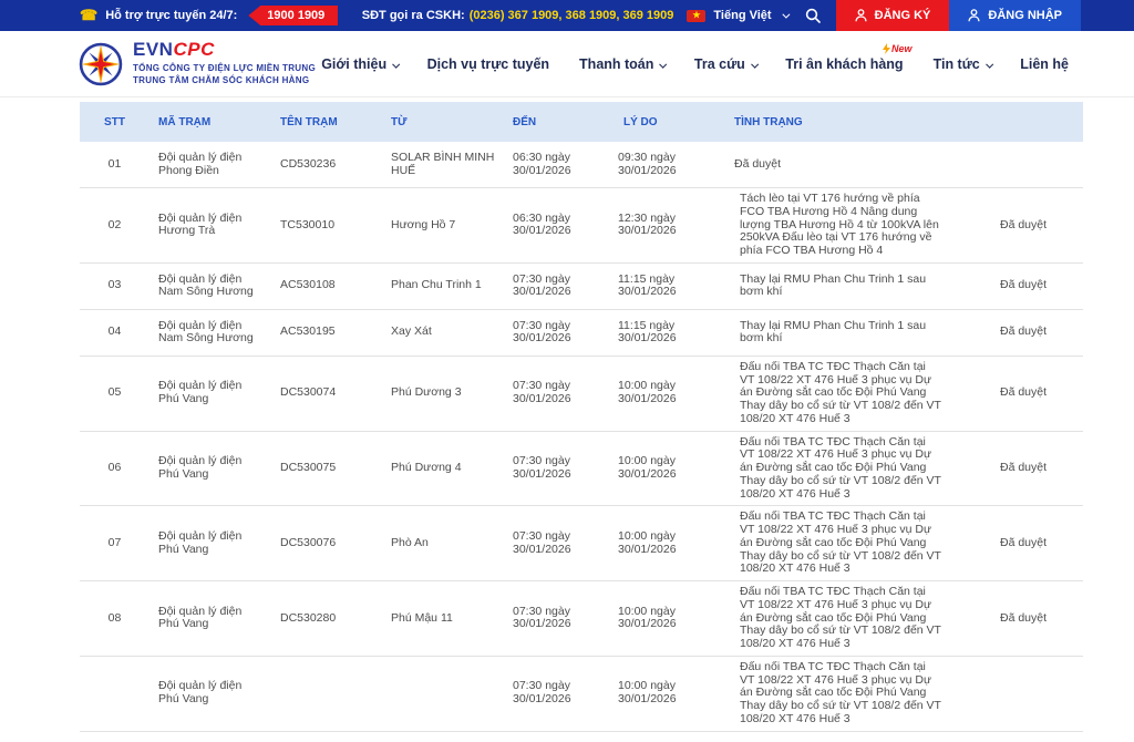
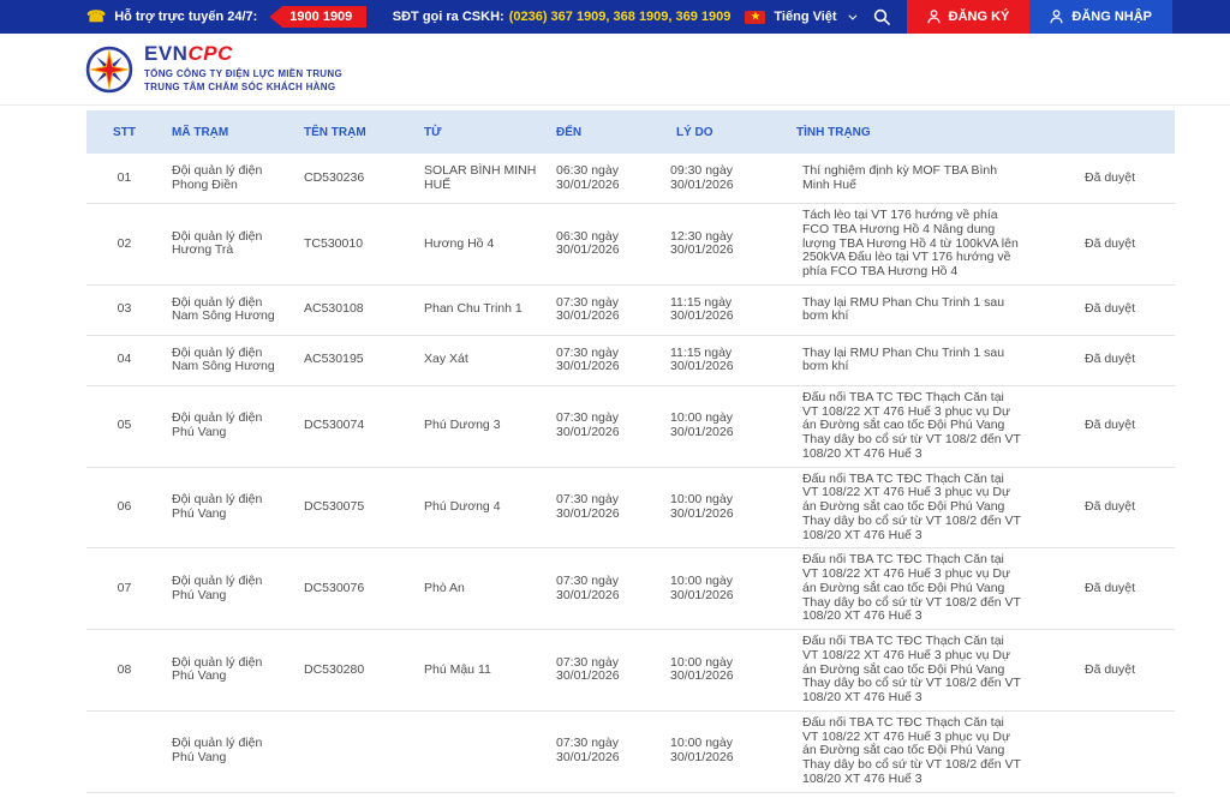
  ☎
  Hỗ trợ trực tuyến 24/7:
  1900 1909
  SĐT gọi ra CSKH:
  (0236) 367 1909, 368 1909, 369 1909
  ★
  Tiếng Việt
  ĐĂNG KÝ
  ĐĂNG NHẬP
  EVNCPC
  TỔNG CÔNG TY ĐIỆN LỰC MIỀN TRUNG
  TRUNG TÂM CHĂM SÓC KHÁCH HÀNG
- Giới thiệu
- Dịch vụ trực tuyến
- Thanh toán
- Tra cứu
- Tri ân khách hàng
- New
- Tin tức
- Liên hệ
  STT
  MÃ TRẠM
  TÊN TRẠM
  TỪ
  ĐẾN
  LÝ DO
  TÌNH TRẠNG
  01
  Đội quản lý điện Phong Điền
  CD530236
  SOLAR BÌNH MINH HUẾ
  06:30 ngày 30/01/2026
  09:30 ngày 30/01/2026
+ Thí nghiệm định kỳ MOF TBA Bình Minh Huế
  Đã duyệt
  02
  Đội quản lý điện Hương Trà
  TC530010
- Hương Hồ 7
+ Hương Hồ 4
  06:30 ngày 30/01/2026
  12:30 ngày 30/01/2026
  Tách lèo tại VT 176 hướng về phía FCO TBA Hương Hồ 4 Nâng dung lượng TBA Hương Hồ 4 từ 100kVA lên 250kVA Đấu lèo tại VT 176 hướng về phía FCO TBA Hương Hồ 4
  Đã duyệt
  03
  Đội quản lý điện Nam Sông Hương
  AC530108
  Phan Chu Trinh 1
  07:30 ngày 30/01/2026
  11:15 ngày 30/01/2026
  Thay lại RMU Phan Chu Trinh 1 sau bơm khí
  Đã duyệt
  04
  Đội quản lý điện Nam Sông Hương
  AC530195
  Xay Xát
  07:30 ngày 30/01/2026
  11:15 ngày 30/01/2026
  Thay lại RMU Phan Chu Trinh 1 sau bơm khí
  Đã duyệt
  05
  Đội quản lý điện Phú Vang
  DC530074
  Phú Dương 3
  07:30 ngày 30/01/2026
  10:00 ngày 30/01/2026
  Đấu nối TBA TC TĐC Thạch Căn tại VT 108/22 XT 476 Huế 3 phục vụ Dự án Đường sắt cao tốc Đội Phú Vang Thay dây bo cổ sứ từ VT 108/2 đến VT 108/20 XT 476 Huế 3
  Đã duyệt
  06
  Đội quản lý điện Phú Vang
  DC530075
  Phú Dương 4
  07:30 ngày 30/01/2026
  10:00 ngày 30/01/2026
  Đấu nối TBA TC TĐC Thạch Căn tại VT 108/22 XT 476 Huế 3 phục vụ Dự án Đường sắt cao tốc Đội Phú Vang Thay dây bo cổ sứ từ VT 108/2 đến VT 108/20 XT 476 Huế 3
  Đã duyệt
  07
  Đội quản lý điện Phú Vang
  DC530076
  Phò An
  07:30 ngày 30/01/2026
  10:00 ngày 30/01/2026
  Đấu nối TBA TC TĐC Thạch Căn tại VT 108/22 XT 476 Huế 3 phục vụ Dự án Đường sắt cao tốc Đội Phú Vang Thay dây bo cổ sứ từ VT 108/2 đến VT 108/20 XT 476 Huế 3
  Đã duyệt
  08
  Đội quản lý điện Phú Vang
  DC530280
  Phú Mậu 11
  07:30 ngày 30/01/2026
  10:00 ngày 30/01/2026
  Đấu nối TBA TC TĐC Thạch Căn tại VT 108/22 XT 476 Huế 3 phục vụ Dự án Đường sắt cao tốc Đội Phú Vang Thay dây bo cổ sứ từ VT 108/2 đến VT 108/20 XT 476 Huế 3
  Đã duyệt
  Đội quản lý điện Phú Vang
  07:30 ngày 30/01/2026
  10:00 ngày 30/01/2026
  Đấu nối TBA TC TĐC Thạch Căn tại VT 108/22 XT 476 Huế 3 phục vụ Dự án Đường sắt cao tốc Đội Phú Vang Thay dây bo cổ sứ từ VT 108/2 đến VT 108/20 XT 476 Huế 3
